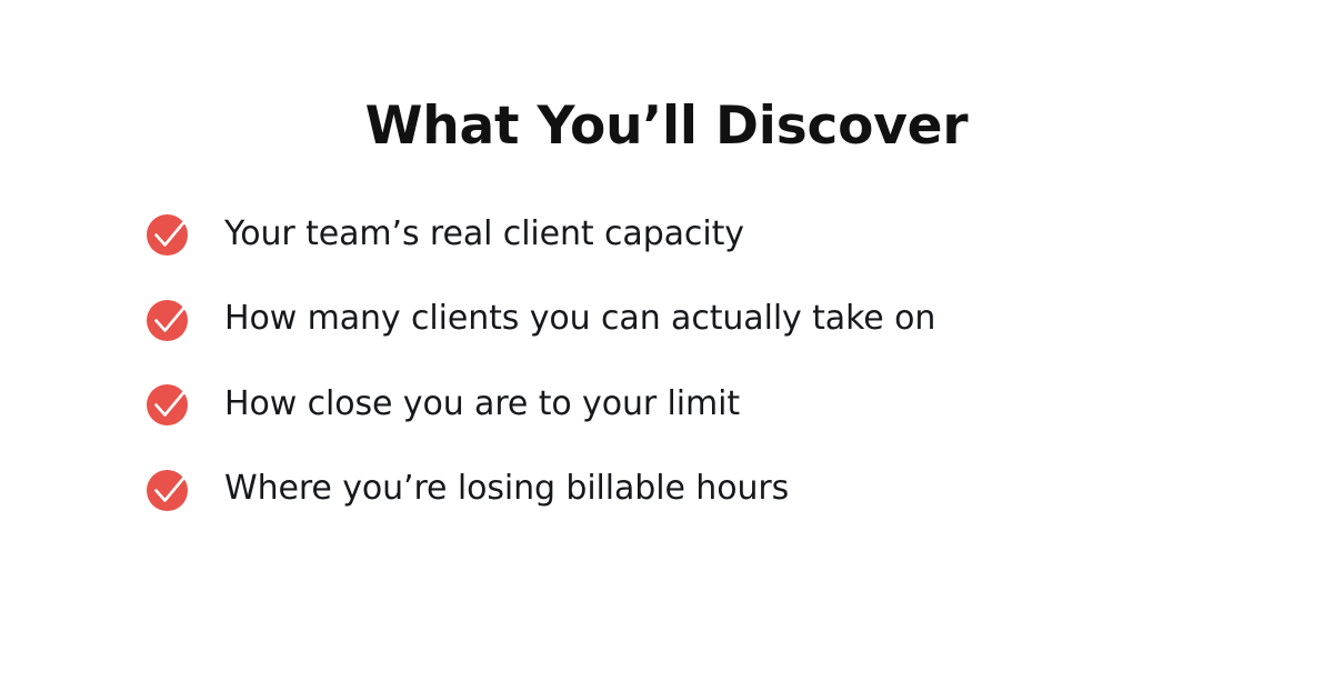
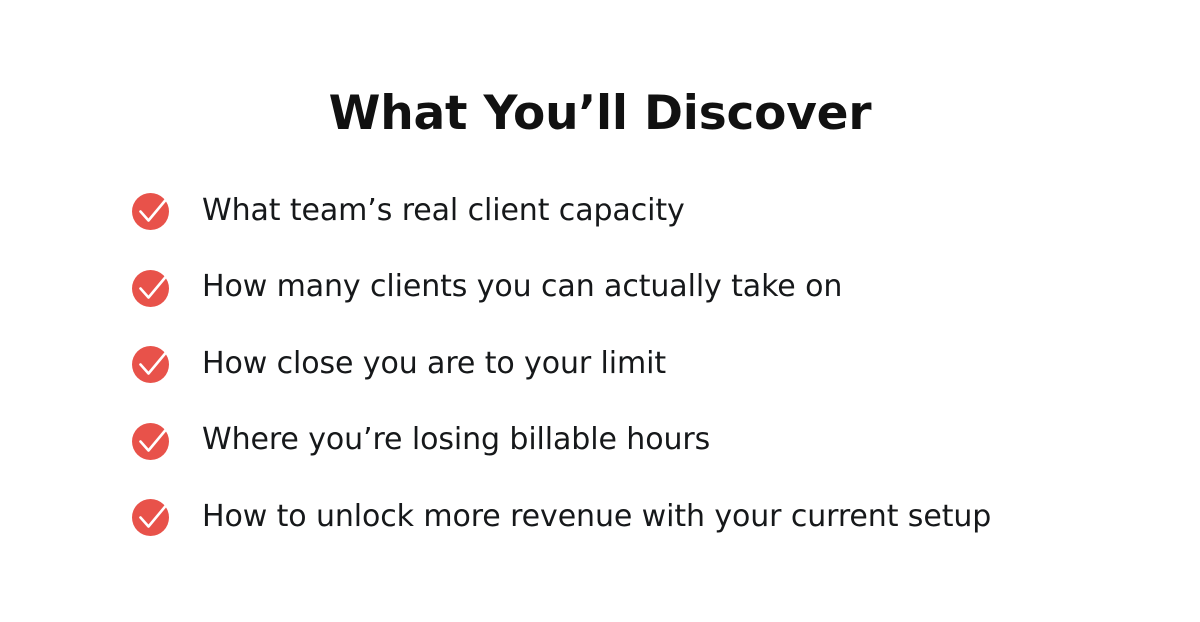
  What You’ll Discover
- Your team’s real client capacity
+ What team’s real client capacity
  How many clients you can actually take on
  How close you are to your limit
  Where you’re losing billable hours
+ How to unlock more revenue with your current setup
